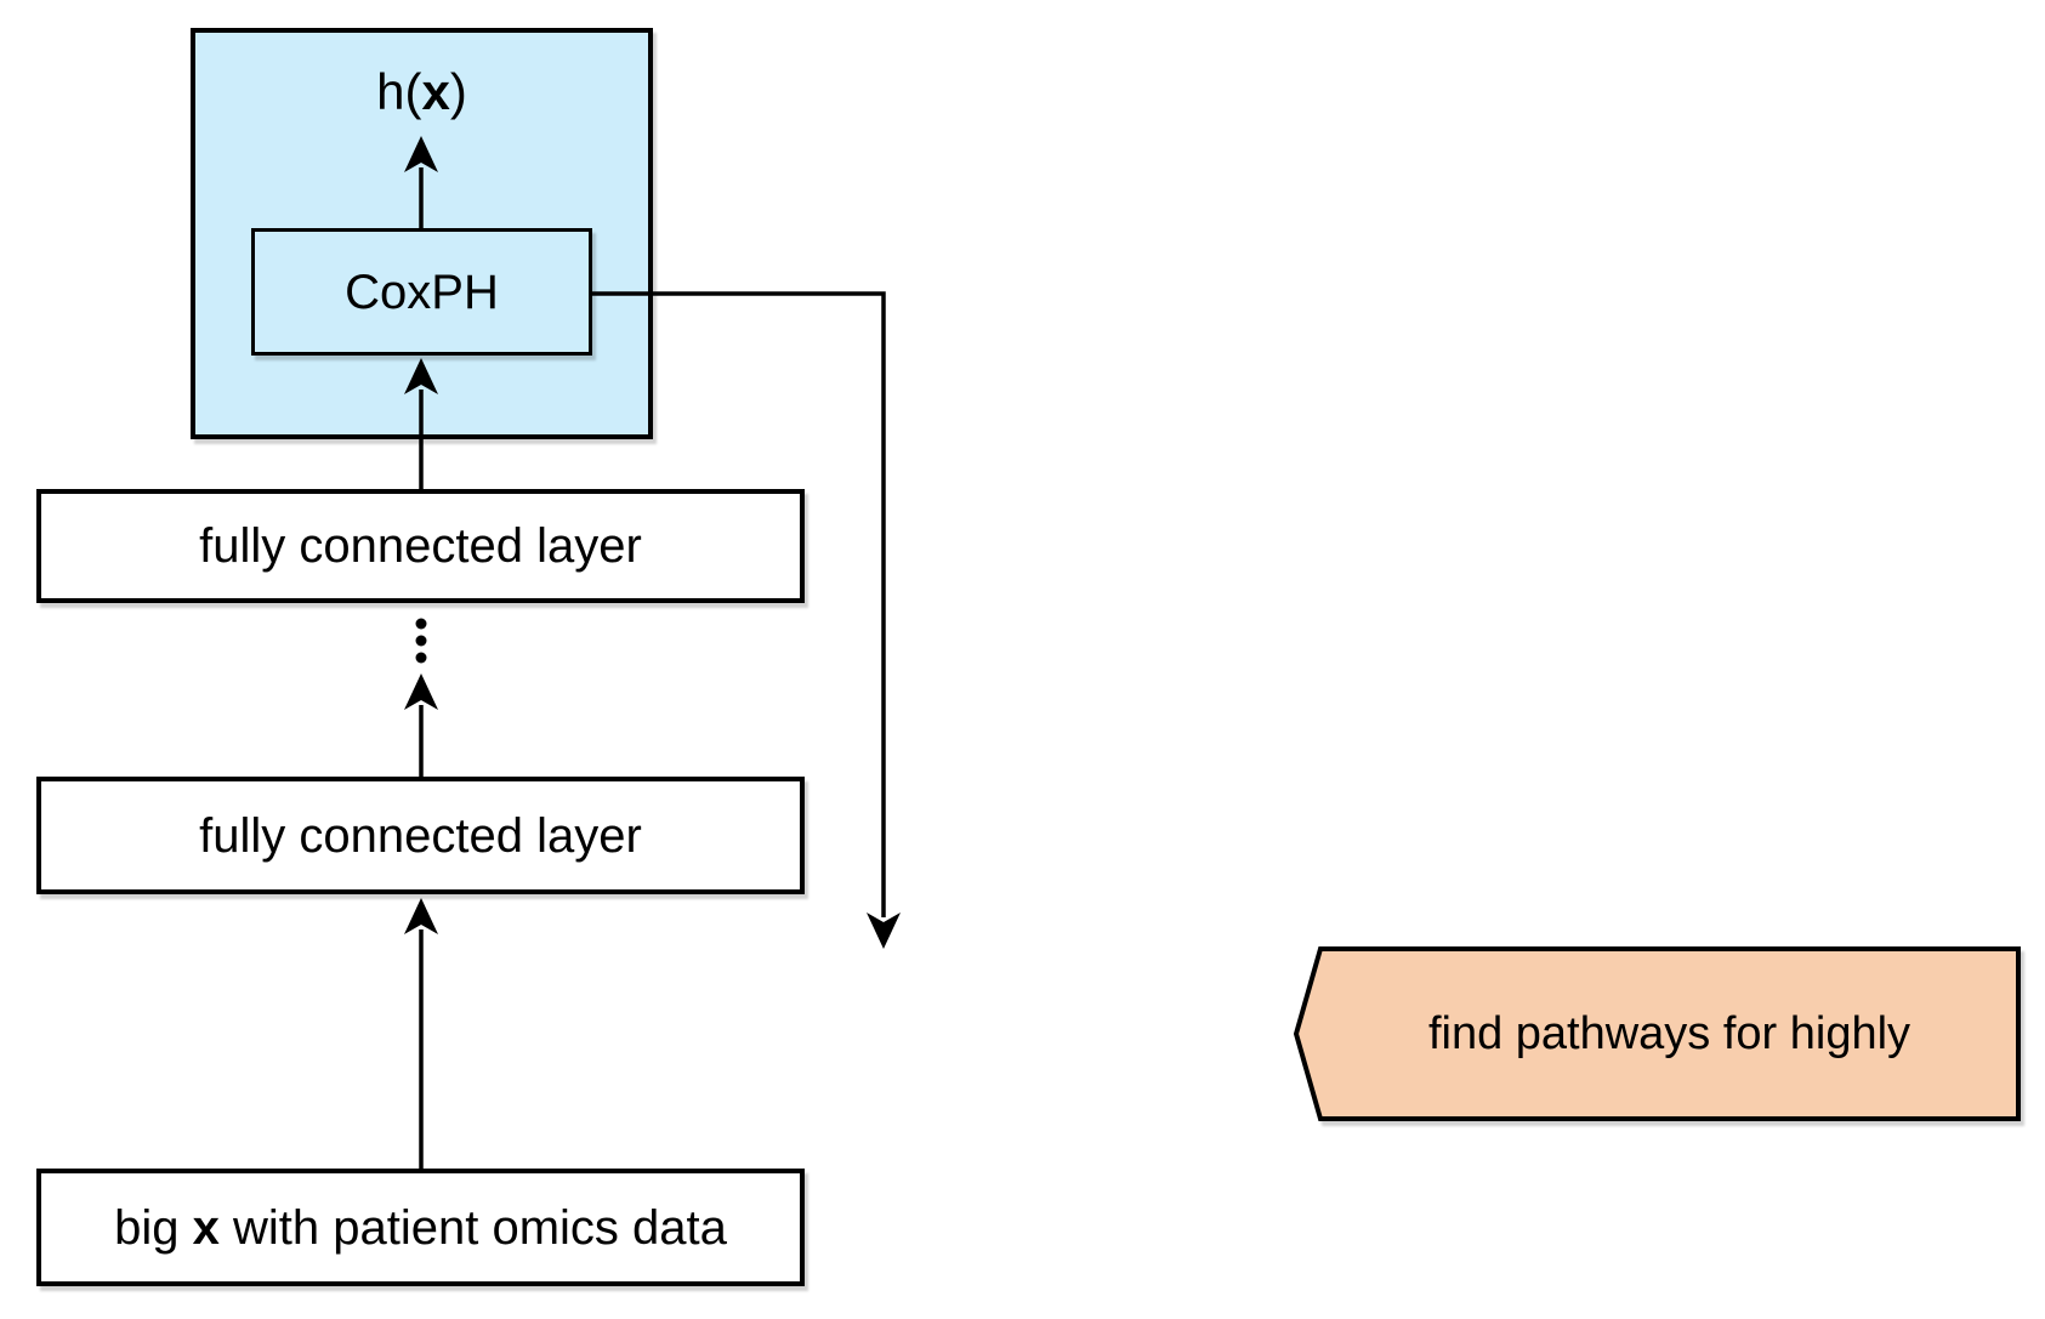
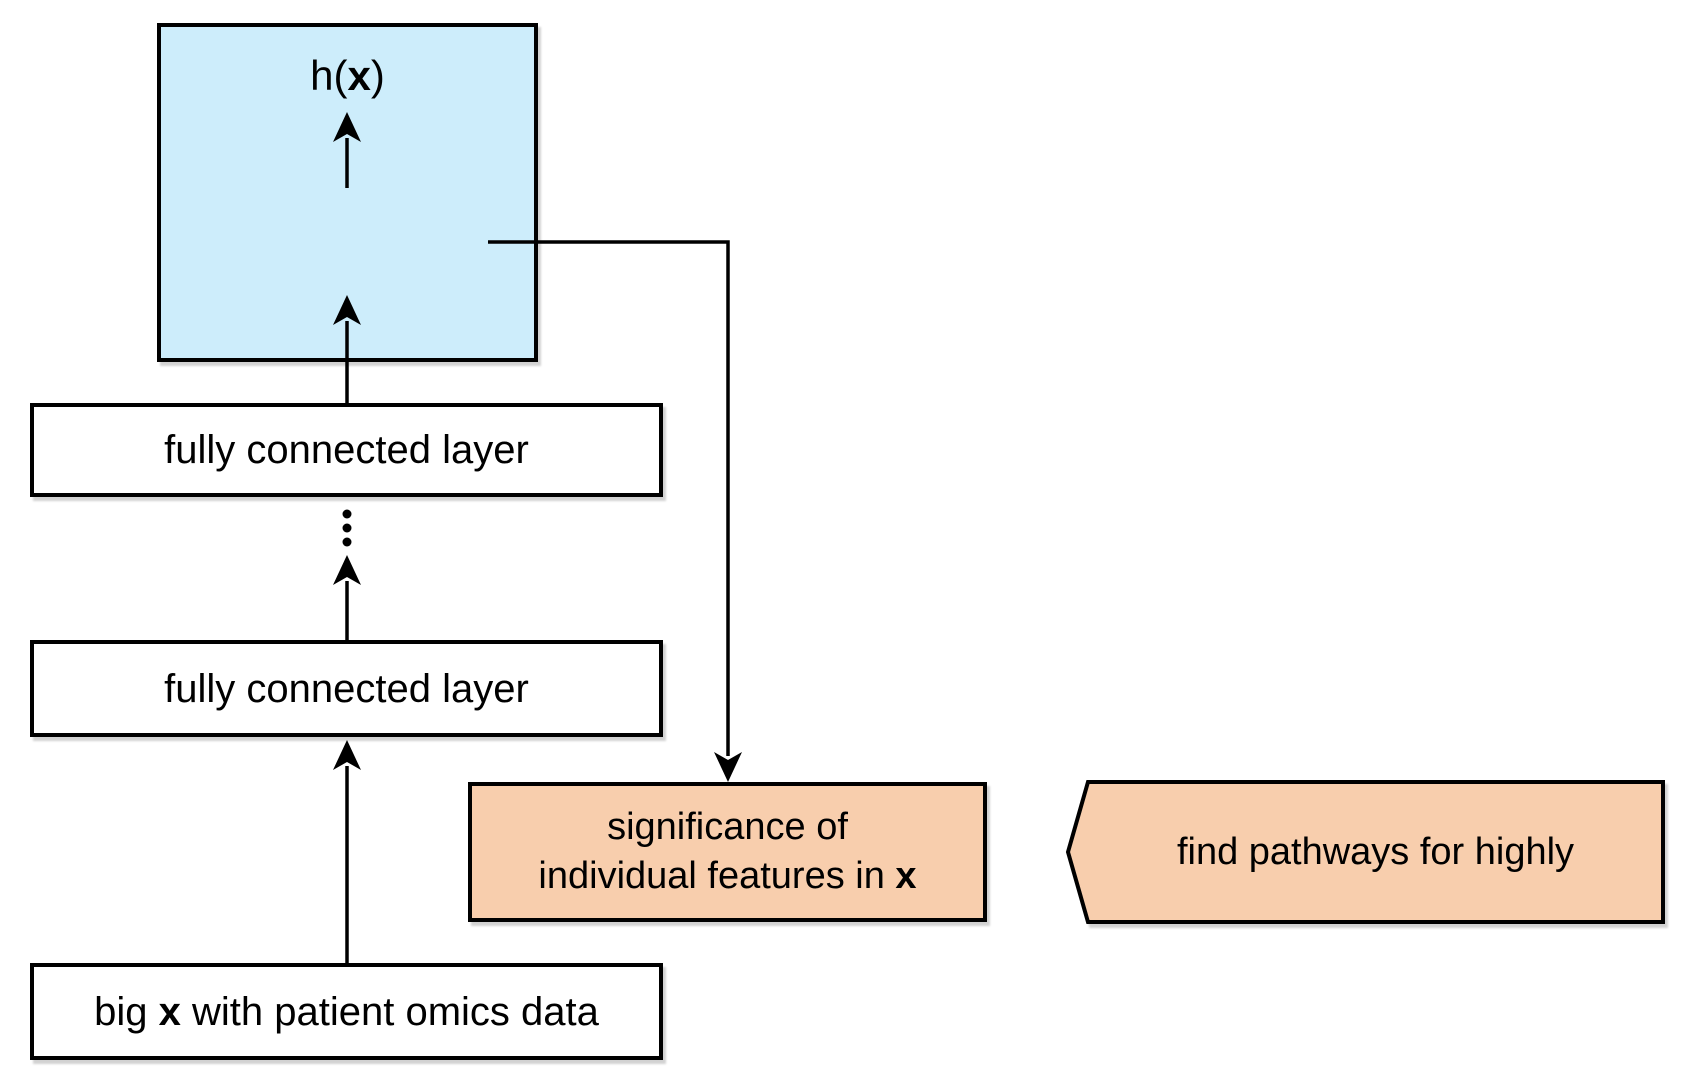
  h(x)
- CoxPH
  fully connected layer
  fully connected layer
  big x with patient omics data
+ significance of
+ individual features in x
  find pathways for highly
